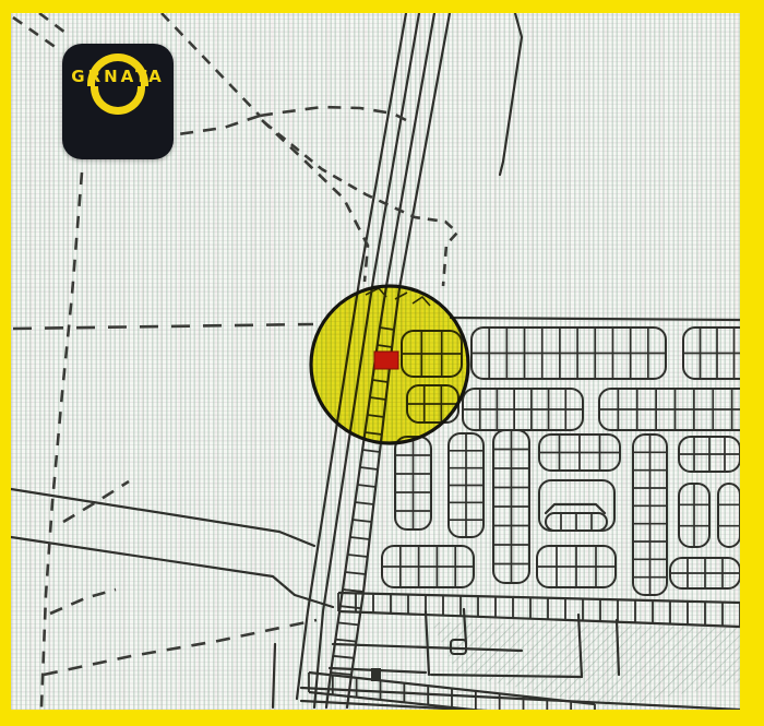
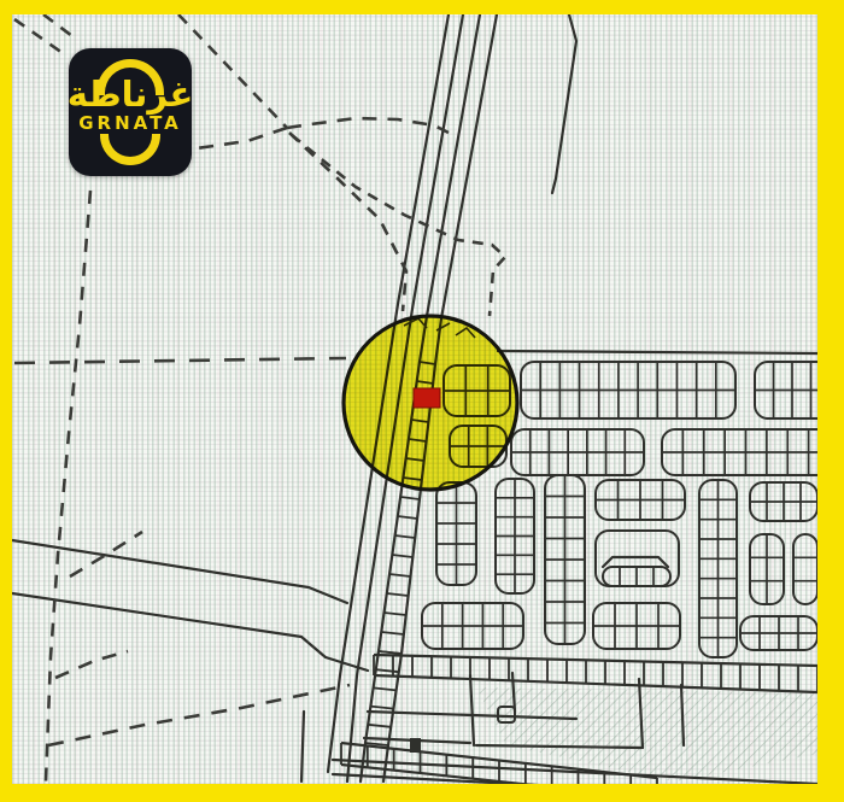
+ غرناطة
  GRNATA
